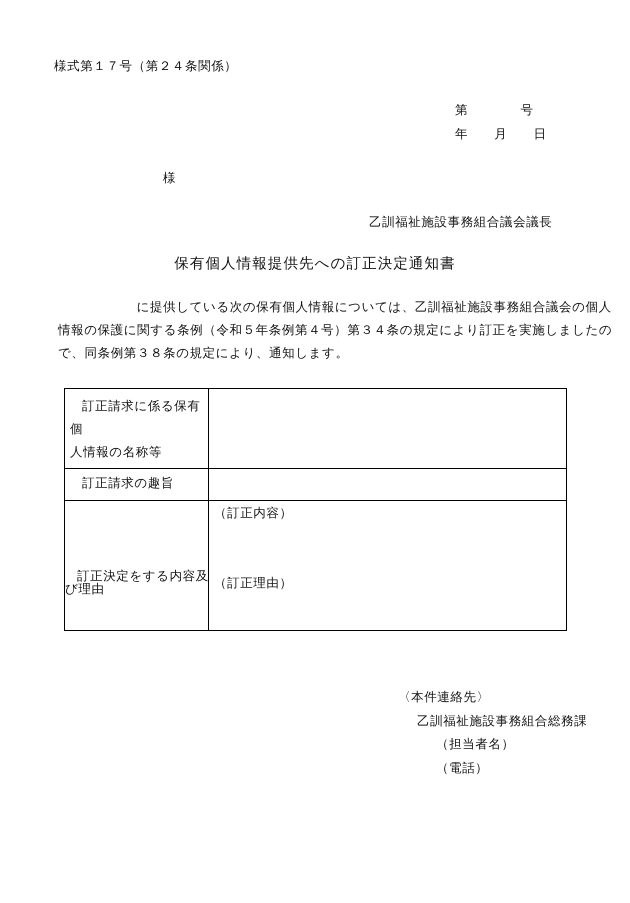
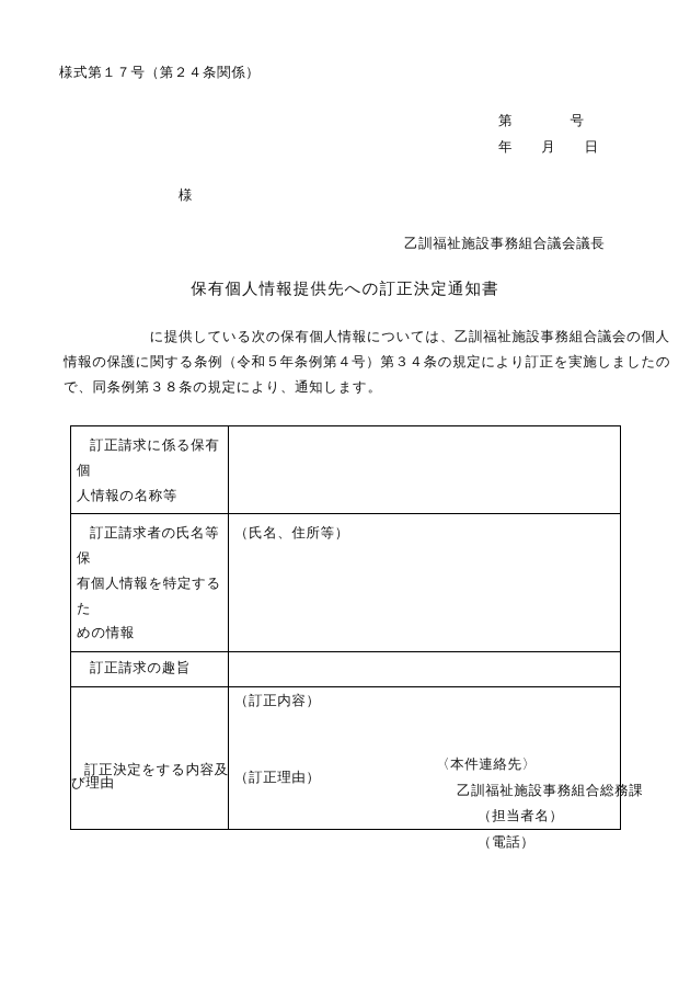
  様式第１７号（第２４条関係）
  第 号
  年 月 日
  様
  乙訓福祉施設事務組合議会議長
  保有個人情報提供先への訂正決定通知書
  に提供している次の保有個人情報については、乙訓福祉施設事務組合議会の個人
  情報の保護に関する条例（令和５年条例第４号）第３４条の規定により訂正を実施しましたの
  で、同条例第３８条の規定により、通知します。
  訂正請求に係る保有個 人情報の名称等
+ 訂正請求者の氏名等保 有個人情報を特定するた めの情報	（氏名、住所等）
  訂正請求の趣旨
  訂正決定をする内容及 び理由	（訂正内容） （訂正理由）
  〈本件連絡先〉
  乙訓福祉施設事務組合総務課
  （担当者名）
  （電話）
